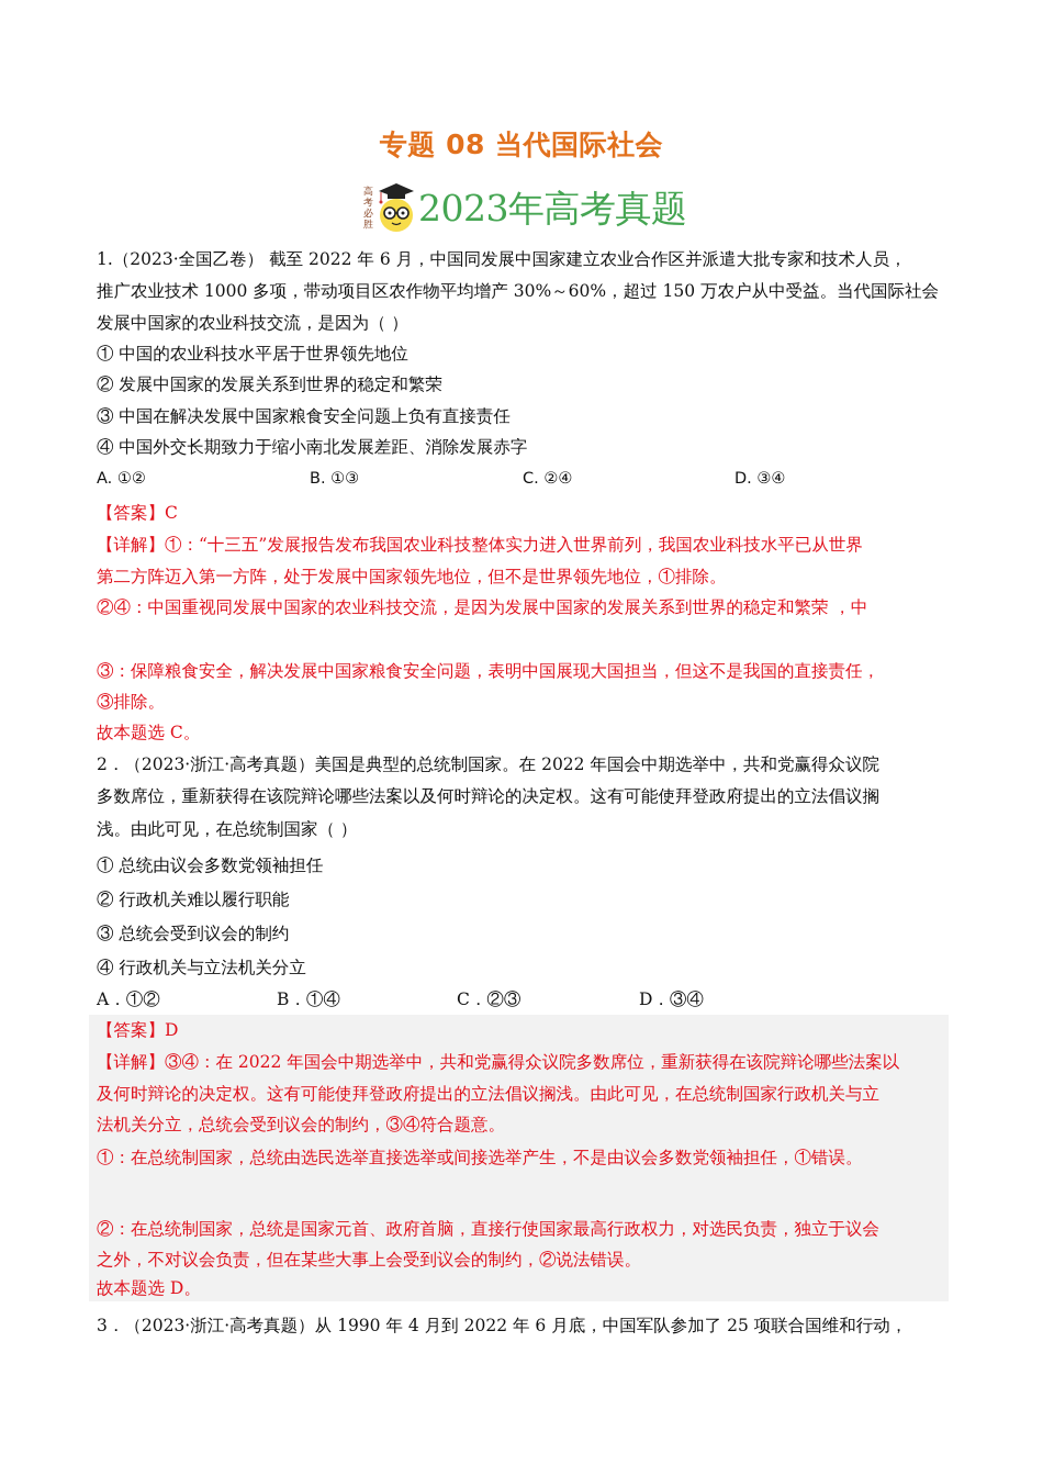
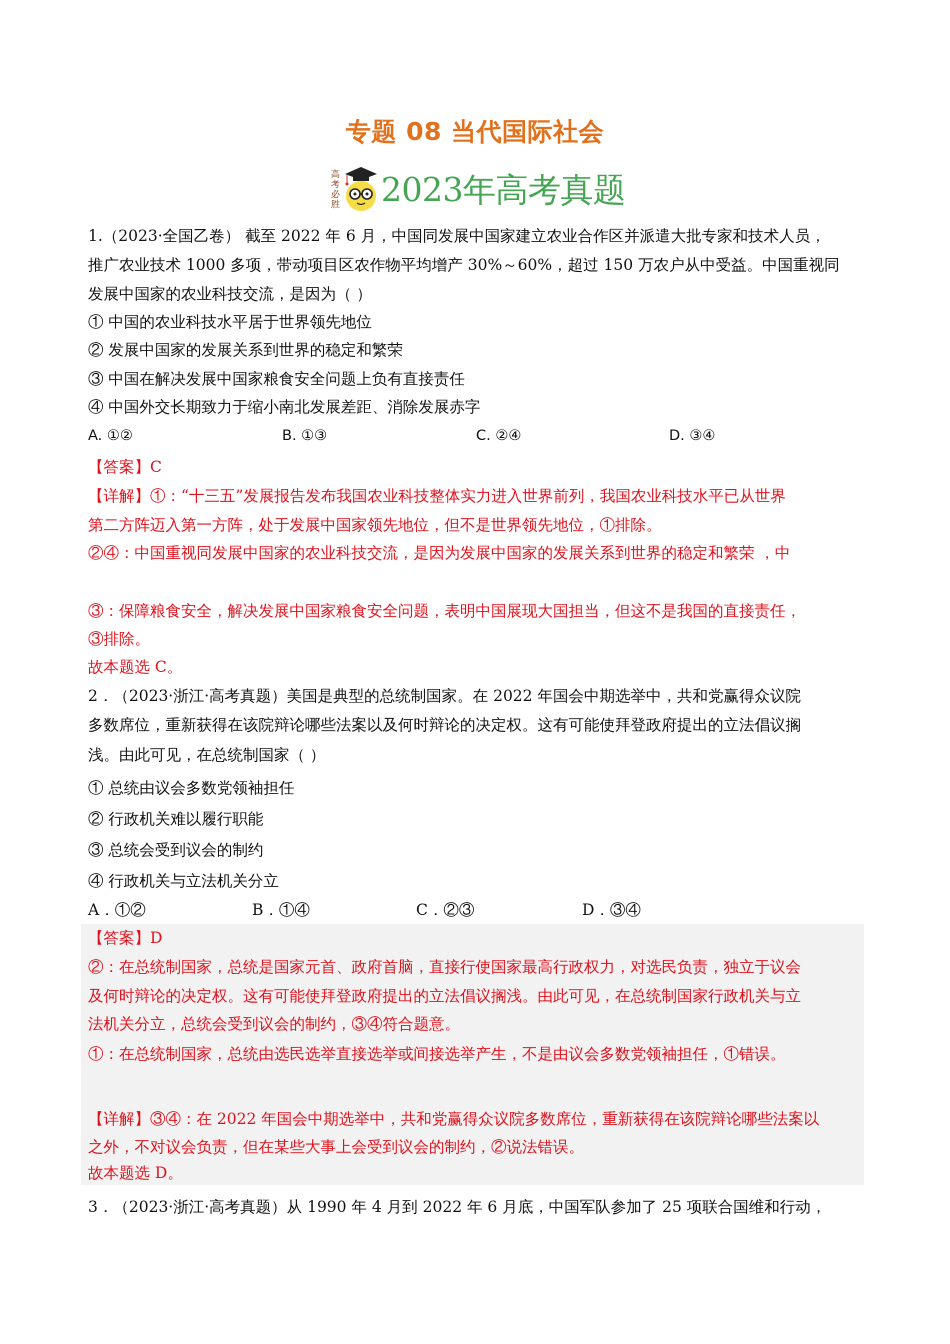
  专题 08 当代国际社会
  高
  考
  必
  胜
  2023年高考真题
  1.（2023·全国乙卷） 截至 2022 年 6 月，中国同发展中国家建立农业合作区并派遣大批专家和技术人员，
- 推广农业技术 1000 多项，带动项目区农作物平均增产 30%～60%，超过 150 万农户从中受益。当代国际社会
+ 推广农业技术 1000 多项，带动项目区农作物平均增产 30%～60%，超过 150 万农户从中受益。中国重视同
  发展中国家的农业科技交流，是因为（ ）
  ① 中国的农业科技水平居于世界领先地位
  ② 发展中国家的发展关系到世界的稳定和繁荣
  ③ 中国在解决发展中国家粮食安全问题上负有直接责任
  ④ 中国外交长期致力于缩小南北发展差距、消除发展赤字
  A. ①②
  B. ①③
  C. ②④
  D. ③④
  【答案】C
  【详解】①：“十三五”发展报告发布我国农业科技整体实力进入世界前列，我国农业科技水平已从世界
  第二方阵迈入第一方阵，处于发展中国家领先地位，但不是世界领先地位，①排除。
  ②④：中国重视同发展中国家的农业科技交流，是因为发展中国家的发展关系到世界的稳定和繁荣 ，中
  ③：保障粮食安全，解决发展中国家粮食安全问题，表明中国展现大国担当，但这不是我国的直接责任，
  ③排除。
  故本题选 C。
  2．（2023·浙江·高考真题）美国是典型的总统制国家。在 2022 年国会中期选举中，共和党赢得众议院
  多数席位，重新获得在该院辩论哪些法案以及何时辩论的决定权。这有可能使拜登政府提出的立法倡议搁
  浅。由此可见，在总统制国家（ ）
  ① 总统由议会多数党领袖担任
  ② 行政机关难以履行职能
  ③ 总统会受到议会的制约
  ④ 行政机关与立法机关分立
  A．①②
  B．①④
  C．②③
  D．③④
  【答案】D
- 【详解】③④：在 2022 年国会中期选举中，共和党赢得众议院多数席位，重新获得在该院辩论哪些法案以
+ ②：在总统制国家，总统是国家元首、政府首脑，直接行使国家最高行政权力，对选民负责，独立于议会
  及何时辩论的决定权。这有可能使拜登政府提出的立法倡议搁浅。由此可见，在总统制国家行政机关与立
  法机关分立，总统会受到议会的制约，③④符合题意。
  ①：在总统制国家，总统由选民选举直接选举或间接选举产生，不是由议会多数党领袖担任，①错误。
- ②：在总统制国家，总统是国家元首、政府首脑，直接行使国家最高行政权力，对选民负责，独立于议会
+ 【详解】③④：在 2022 年国会中期选举中，共和党赢得众议院多数席位，重新获得在该院辩论哪些法案以
  之外，不对议会负责，但在某些大事上会受到议会的制约，②说法错误。
  故本题选 D。
  3．（2023·浙江·高考真题）从 1990 年 4 月到 2022 年 6 月底，中国军队参加了 25 项联合国维和行动，
